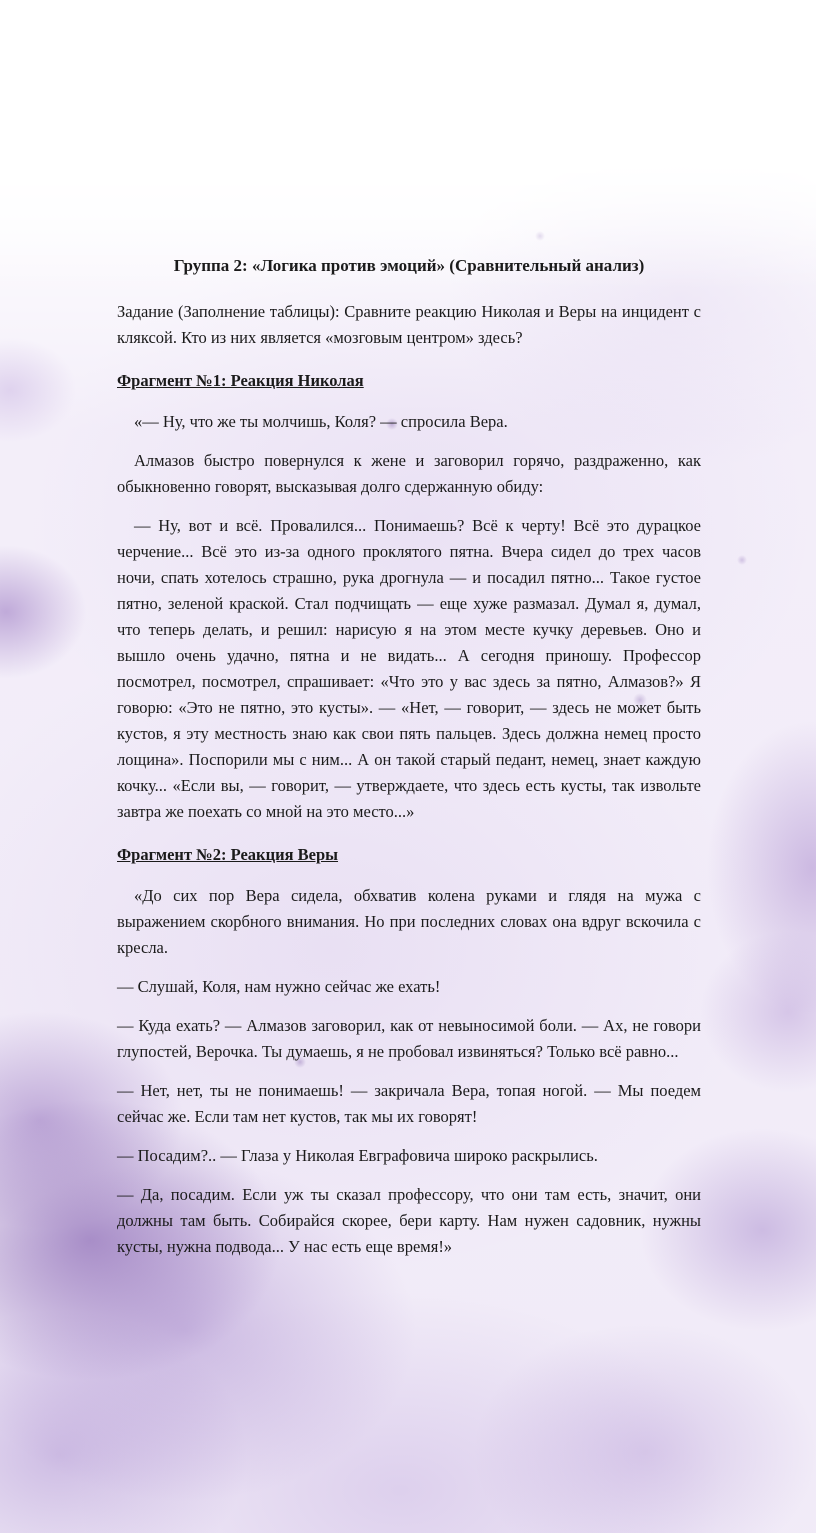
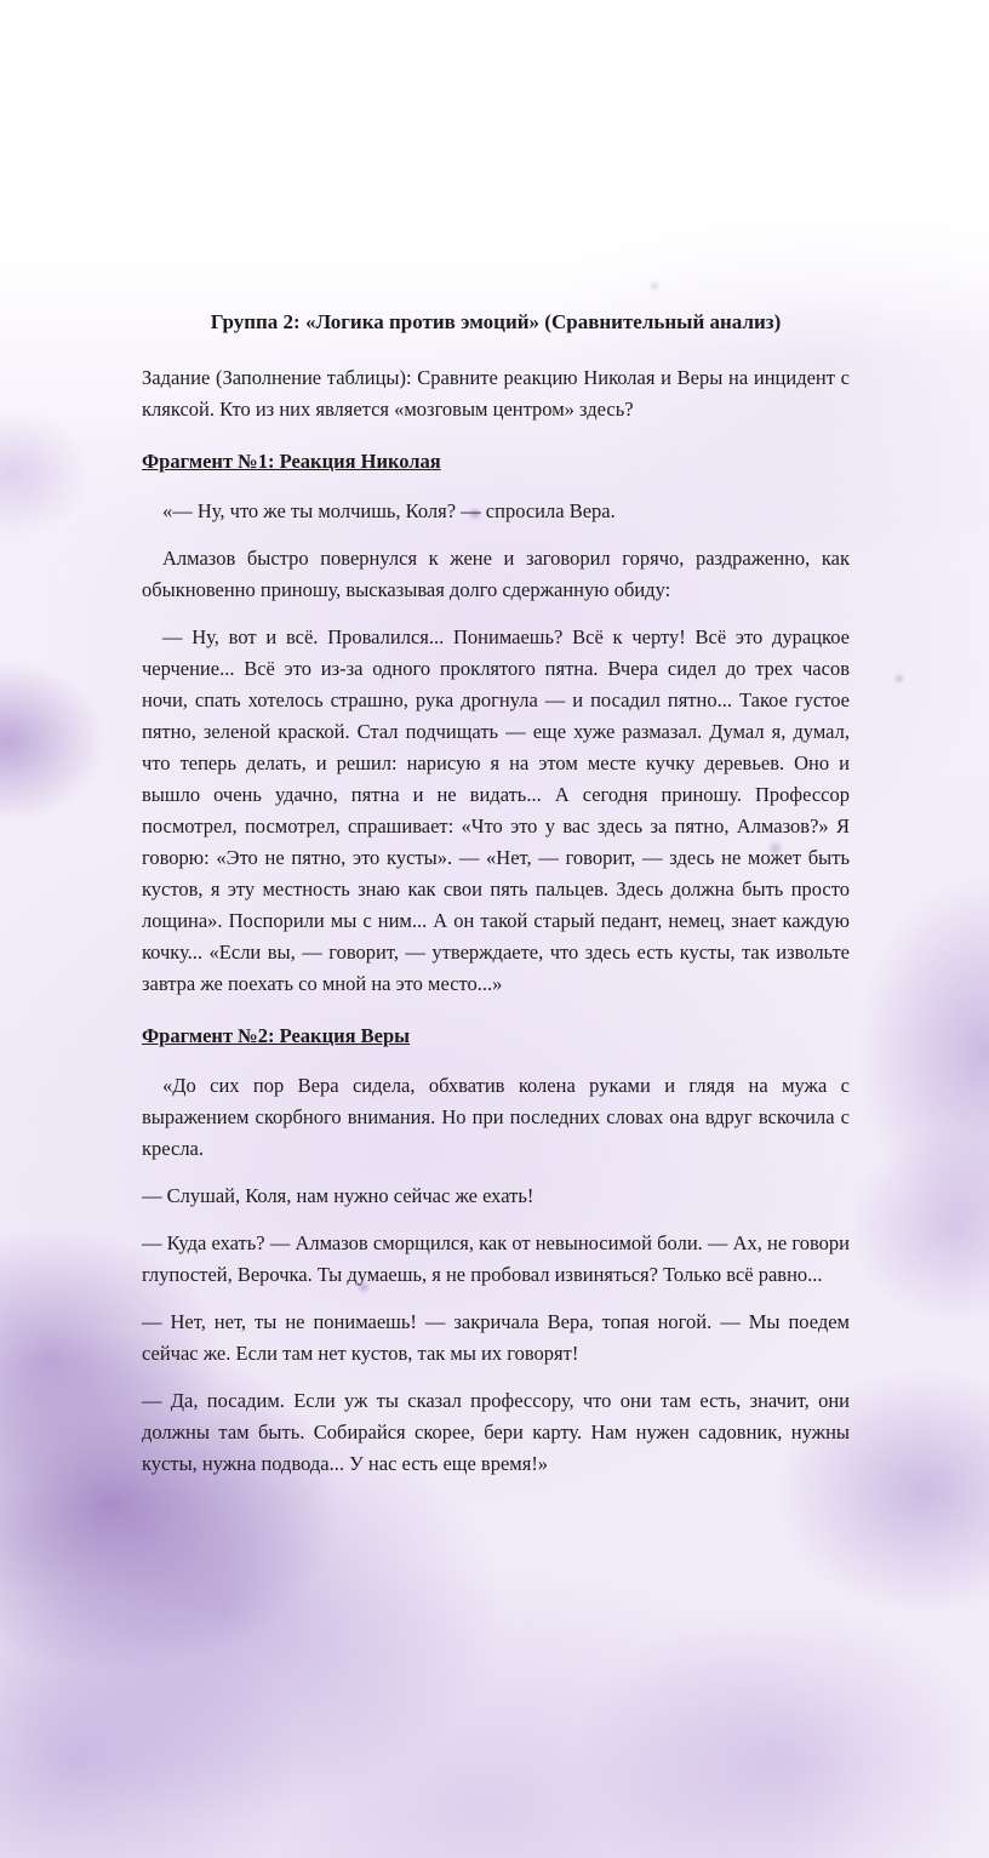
  Группа 2: «Логика против эмоций» (Сравнительный анализ)
  Задание (Заполнение таблицы): Сравните реакцию Николая и Веры на инцидент с кляксой. Кто из них является «мозговым центром» здесь?
  Фрагмент №1: Реакция Николая
  «— Ну, что же ты молчишь, Коля? — спросила Вера.
- Алмазов быстро повернулся к жене и заговорил горячо, раздраженно, как обыкновенно говорят, высказывая долго сдержанную обиду:
+ Алмазов быстро повернулся к жене и заговорил горячо, раздраженно, как обыкновенно приношу, высказывая долго сдержанную обиду:
- — Ну, вот и всё. Провалился... Понимаешь? Всё к черту! Всё это дурацкое черчение... Всё это из-за одного проклятого пятна. Вчера сидел до трех часов ночи, спать хотелось страшно, рука дрогнула — и посадил пятно... Такое густое пятно, зеленой краской. Стал подчищать — еще хуже размазал. Думал я, думал, что теперь делать, и решил: нарисую я на этом месте кучку деревьев. Оно и вышло очень удачно, пятна и не видать... А сегодня приношу. Профессор посмотрел, посмотрел, спрашивает: «Что это у вас здесь за пятно, Алмазов?» Я говорю: «Это не пятно, это кусты». — «Нет, — говорит, — здесь не может быть кустов, я эту местность знаю как свои пять пальцев. Здесь должна немец просто лощина». Поспорили мы с ним... А он такой старый педант, немец, знает каждую кочку... «Если вы, — говорит, — утверждаете, что здесь есть кусты, так извольте завтра же поехать со мной на это место...»
+ — Ну, вот и всё. Провалился... Понимаешь? Всё к черту! Всё это дурацкое черчение... Всё это из-за одного проклятого пятна. Вчера сидел до трех часов ночи, спать хотелось страшно, рука дрогнула — и посадил пятно... Такое густое пятно, зеленой краской. Стал подчищать — еще хуже размазал. Думал я, думал, что теперь делать, и решил: нарисую я на этом месте кучку деревьев. Оно и вышло очень удачно, пятна и не видать... А сегодня приношу. Профессор посмотрел, посмотрел, спрашивает: «Что это у вас здесь за пятно, Алмазов?» Я говорю: «Это не пятно, это кусты». — «Нет, — говорит, — здесь не может быть кустов, я эту местность знаю как свои пять пальцев. Здесь должна быть просто лощина». Поспорили мы с ним... А он такой старый педант, немец, знает каждую кочку... «Если вы, — говорит, — утверждаете, что здесь есть кусты, так извольте завтра же поехать со мной на это место...»
  Фрагмент №2: Реакция Веры
  «До сих пор Вера сидела, обхватив колена руками и глядя на мужа с выражением скорбного внимания. Но при последних словах она вдруг вскочила с кресла.
  — Слушай, Коля, нам нужно сейчас же ехать!
- — Куда ехать? — Алмазов заговорил, как от невыносимой боли. — Ах, не говори глупостей, Верочка. Ты думаешь, я не пробовал извиняться? Только всё равно...
+ — Куда ехать? — Алмазов сморщился, как от невыносимой боли. — Ах, не говори глупостей, Верочка. Ты думаешь, я не пробовал извиняться? Только всё равно...
  — Нет, нет, ты не понимаешь! — закричала Вера, топая ногой. — Мы поедем сейчас же. Если там нет кустов, так мы их говорят!
- — Посадим?.. — Глаза у Николая Евграфовича широко раскрылись.
  — Да, посадим. Если уж ты сказал профессору, что они там есть, значит, они должны там быть. Собирайся скорее, бери карту. Нам нужен садовник, нужны кусты, нужна подвода... У нас есть еще время!»
